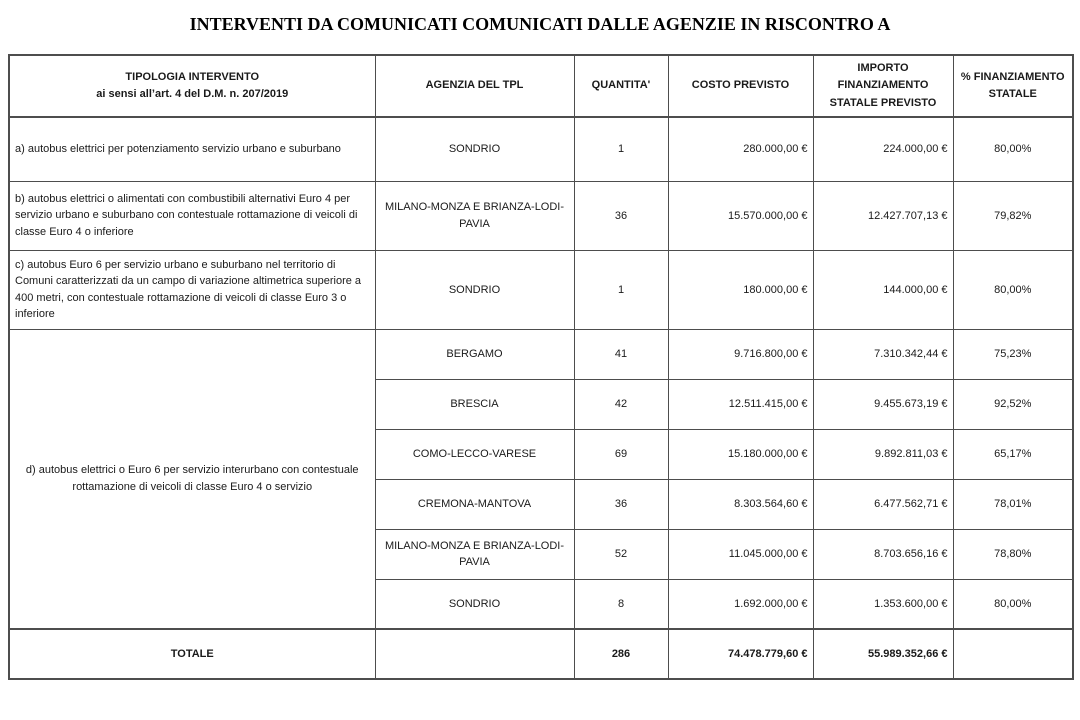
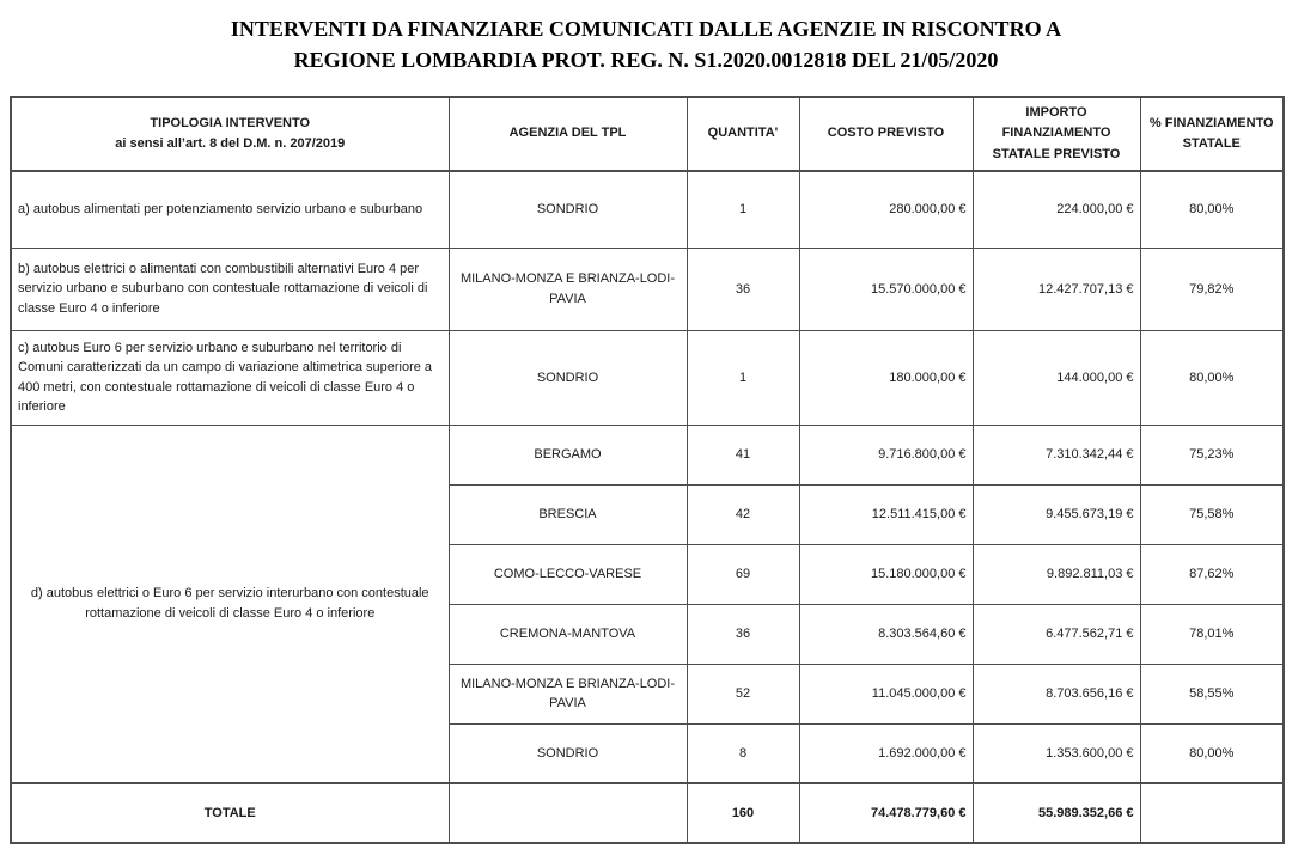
- INTERVENTI DA COMUNICATI COMUNICATI DALLE AGENZIE IN RISCONTRO A
+ INTERVENTI DA FINANZIARE COMUNICATI DALLE AGENZIE IN RISCONTRO A
+ REGIONE LOMBARDIA PROT. REG. N. S1.2020.0012818 DEL 21/05/2020
- TIPOLOGIA INTERVENTO ai sensi all’art. 4 del D.M. n. 207/2019	AGENZIA DEL TPL	QUANTITA'	COSTO PREVISTO	IMPORTO FINANZIAMENTO STATALE PREVISTO	% FINANZIAMENTO STATALE
+ TIPOLOGIA INTERVENTO ai sensi all’art. 8 del D.M. n. 207/2019	AGENZIA DEL TPL	QUANTITA'	COSTO PREVISTO	IMPORTO FINANZIAMENTO STATALE PREVISTO	% FINANZIAMENTO STATALE
- a) autobus elettrici per potenziamento servizio urbano e suburbano	SONDRIO	1	280.000,00 €	224.000,00 €	80,00%
+ a) autobus alimentati per potenziamento servizio urbano e suburbano	SONDRIO	1	280.000,00 €	224.000,00 €	80,00%
  b) autobus elettrici o alimentati con combustibili alternativi Euro 4 per servizio urbano e suburbano con contestuale rottamazione di veicoli di classe Euro 4 o inferiore	MILANO-MONZA E BRIANZA-LODI-PAVIA	36	15.570.000,00 €	12.427.707,13 €	79,82%
- c) autobus Euro 6 per servizio urbano e suburbano nel territorio di Comuni caratterizzati da un campo di variazione altimetrica superiore a 400 metri, con contestuale rottamazione di veicoli di classe Euro 3 o inferiore	SONDRIO	1	180.000,00 €	144.000,00 €	80,00%
+ c) autobus Euro 6 per servizio urbano e suburbano nel territorio di Comuni caratterizzati da un campo di variazione altimetrica superiore a 400 metri, con contestuale rottamazione di veicoli di classe Euro 4 o inferiore	SONDRIO	1	180.000,00 €	144.000,00 €	80,00%
- d) autobus elettrici o Euro 6 per servizio interurbano con contestuale rottamazione di veicoli di classe Euro 4 o servizio	BERGAMO	41	9.716.800,00 €	7.310.342,44 €	75,23%
+ d) autobus elettrici o Euro 6 per servizio interurbano con contestuale rottamazione di veicoli di classe Euro 4 o inferiore	BERGAMO	41	9.716.800,00 €	7.310.342,44 €	75,23%
- BRESCIA	42	12.511.415,00 €	9.455.673,19 €	92,52%
+ BRESCIA	42	12.511.415,00 €	9.455.673,19 €	75,58%
- COMO-LECCO-VARESE	69	15.180.000,00 €	9.892.811,03 €	65,17%
+ COMO-LECCO-VARESE	69	15.180.000,00 €	9.892.811,03 €	87,62%
  CREMONA-MANTOVA	36	8.303.564,60 €	6.477.562,71 €	78,01%
- MILANO-MONZA E BRIANZA-LODI-PAVIA	52	11.045.000,00 €	8.703.656,16 €	78,80%
+ MILANO-MONZA E BRIANZA-LODI-PAVIA	52	11.045.000,00 €	8.703.656,16 €	58,55%
  SONDRIO	8	1.692.000,00 €	1.353.600,00 €	80,00%
- TOTALE		286	74.478.779,60 €	55.989.352,66 €
+ TOTALE		160	74.478.779,60 €	55.989.352,66 €
